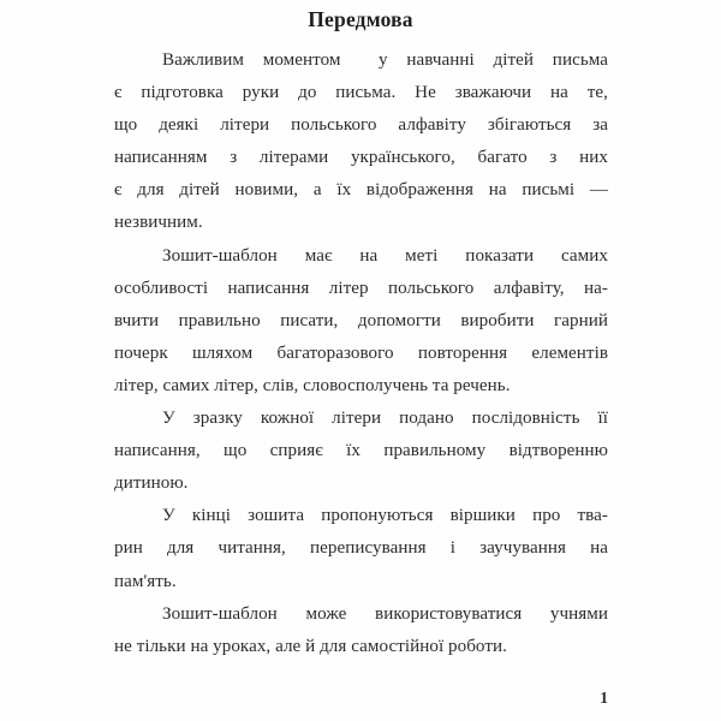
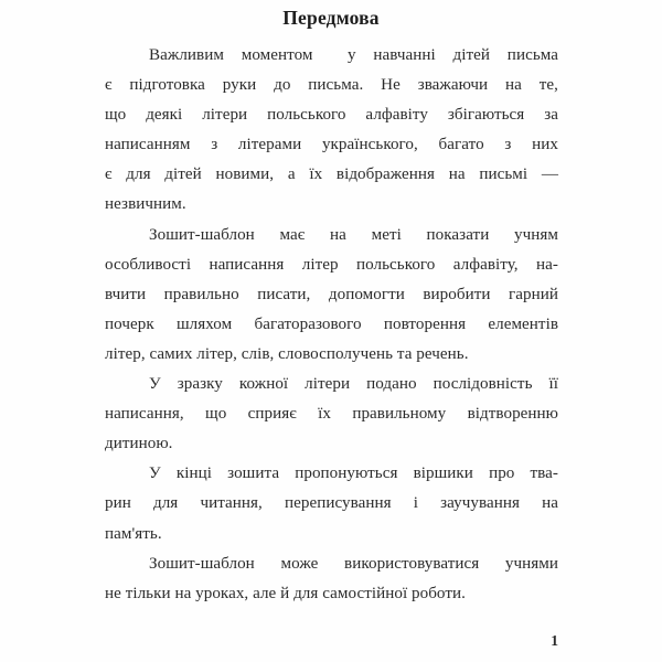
  Передмова
  Важливим моментом у навчанні дітей письма
  є підготовка руки до письма. Не зважаючи на те,
  що деякі літери польського алфавіту збігаються за
  написанням з літерами українського, багато з них
  є для дітей новими, а їх відображення на письмі —
  незвичним.
- Зошит-шаблон має на меті показати самих
+ Зошит-шаблон має на меті показати учням
  особливості написання літер польського алфавіту, на-
  вчити правильно писати, допомогти виробити гарний
  почерк шляхом багаторазового повторення елементів
  літер, самих літер, слів, словосполучень та речень.
  У зразку кожної літери подано послідовність її
  написання, що сприяє їх правильному відтворенню
  дитиною.
  У кінці зошита пропонуються віршики про тва-
  рин для читання, переписування і заучування на
  пам'ять.
  Зошит-шаблон може використовуватися учнями
  не тільки на уроках, але й для самостійної роботи.
  1
